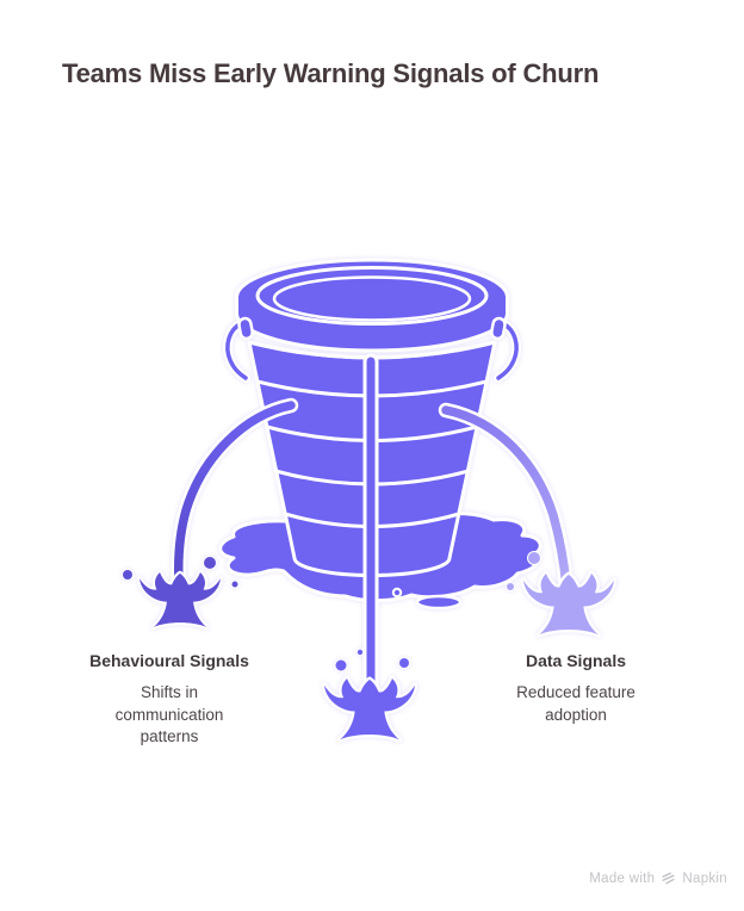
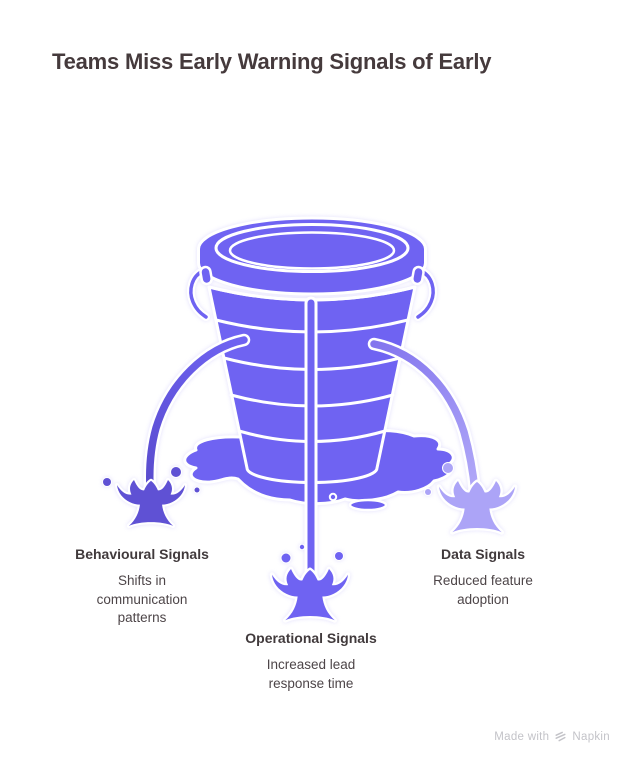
- Teams Miss Early Warning Signals of Churn
+ Teams Miss Early Warning Signals of Early
  Behavioural Signals
  Shifts in
  communication
  patterns
+ Operational Signals
+ Increased lead
+ response time
  Data Signals
  Reduced feature
  adoption
  Made with
  Napkin
